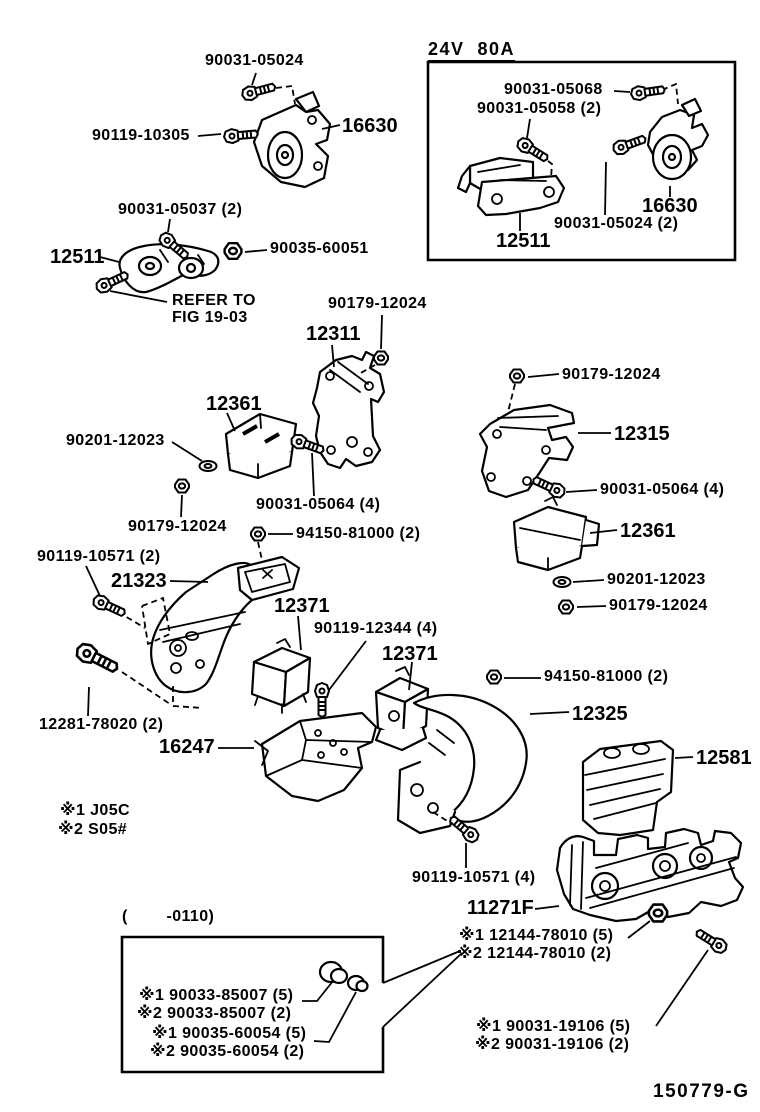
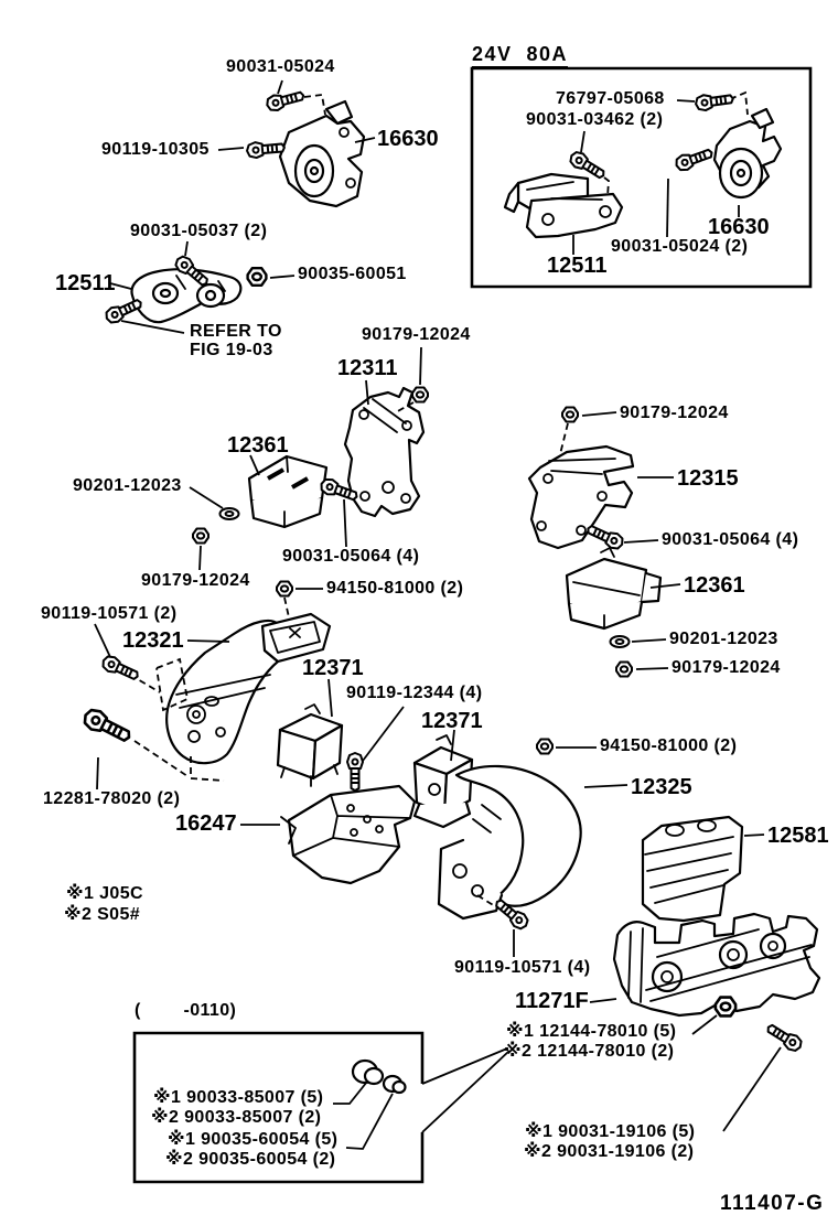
  90031-05024
  90119-10305
  16630
  24V 80A
- 90031-05068
+ 76797-05068
- 90031-05058 (2)
+ 90031-03462 (2)
  16630
  12511
  90031-05024 (2)
  90031-05037 (2)
  12511
  90035-60051
  REFER TO
  FIG 19-03
  90179-12024
  12311
  12361
  90201-12023
  90031-05064 (4)
  90179-12024
  94150-81000 (2)
  90179-12024
  12315
  90031-05064 (4)
  12361
  90201-12023
  90179-12024
  90119-10571 (2)
- 21323
+ 12321
  12371
  90119-12344 (4)
  12371
  94150-81000 (2)
  12325
  12581
  12281-78020 (2)
  16247
  ※1 J05C
  ※2 S05#
  90119-10571 (4)
  11271F
  ※1 12144-78010 (5)
  ※2 12144-78010 (2)
  ( -0110)
  ※1 90033-85007 (5)
  ※2 90033-85007 (2)
  ※1 90035-60054 (5)
  ※2 90035-60054 (2)
  ※1 90031-19106 (5)
  ※2 90031-19106 (2)
- 150779-G
+ 111407-G
